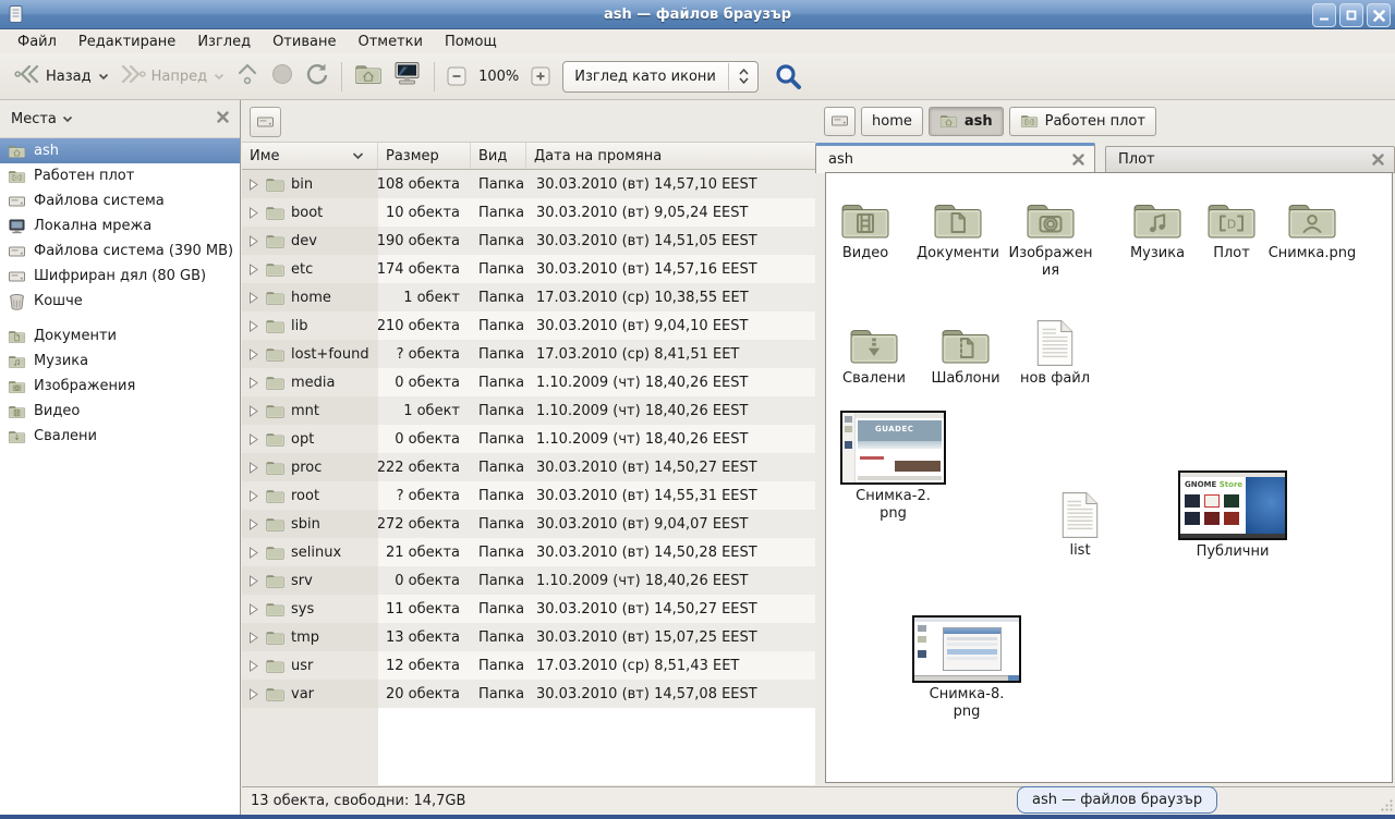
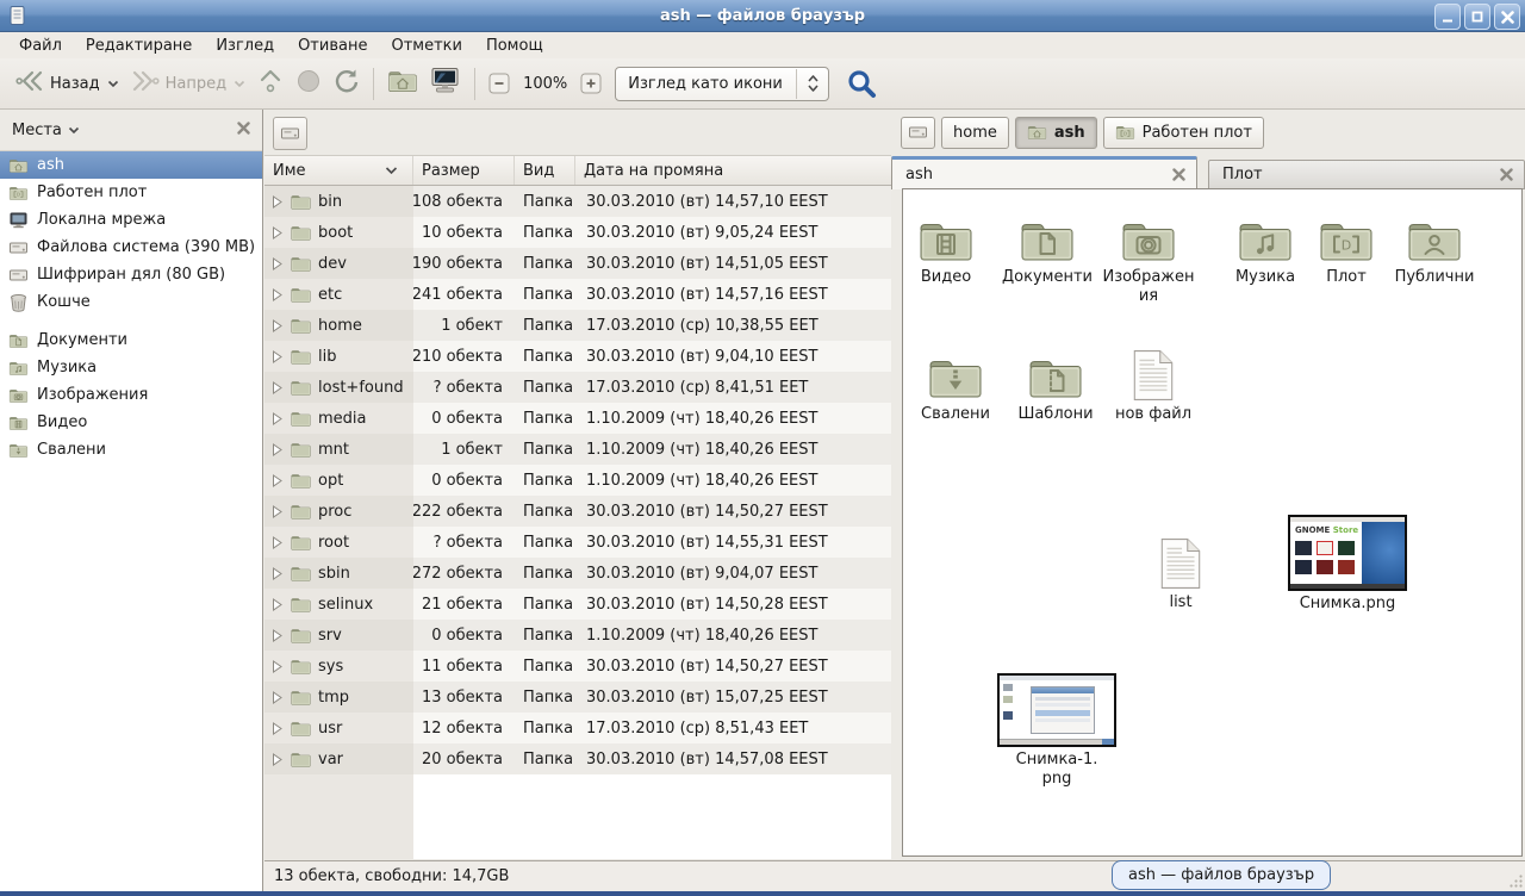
  ash — файлов браузър
  Файл
  Редактиране
  Изглед
  Отиване
  Отметки
  Помощ
  Назад
  Напред
  100%
  Изглед като икони
  Места
  ash
  Работен плот
- Файлова система
  Локална мрежа
  Файлова система (390 MB)
  Шифриран дял (80 GB)
  Кошче
  Документи
  Музика
  Изображения
  Видео
  Свалени
  Име
  Размер
  Вид
  Дата на промяна
  bin
  108 обекта
  Папка
  30.03.2010 (вт) 14,57,10 EEST
  boot
  10 обекта
  Папка
  30.03.2010 (вт) 9,05,24 EEST
  dev
  190 обекта
  Папка
  30.03.2010 (вт) 14,51,05 EEST
  etc
- 174 обекта
+ 241 обекта
  Папка
  30.03.2010 (вт) 14,57,16 EEST
  home
  1 обект
  Папка
  17.03.2010 (ср) 10,38,55 EET
  lib
  210 обекта
  Папка
  30.03.2010 (вт) 9,04,10 EEST
  lost+found
  ? обекта
  Папка
  17.03.2010 (ср) 8,41,51 EET
  media
  0 обекта
  Папка
  1.10.2009 (чт) 18,40,26 EEST
  mnt
  1 обект
  Папка
  1.10.2009 (чт) 18,40,26 EEST
  opt
  0 обекта
  Папка
  1.10.2009 (чт) 18,40,26 EEST
  proc
  222 обекта
  Папка
  30.03.2010 (вт) 14,50,27 EEST
  root
  ? обекта
  Папка
  30.03.2010 (вт) 14,55,31 EEST
  sbin
  272 обекта
  Папка
  30.03.2010 (вт) 9,04,07 EEST
  selinux
  21 обекта
  Папка
  30.03.2010 (вт) 14,50,28 EEST
  srv
  0 обекта
  Папка
  1.10.2009 (чт) 18,40,26 EEST
  sys
  11 обекта
  Папка
  30.03.2010 (вт) 14,50,27 EEST
  tmp
  13 обекта
  Папка
  30.03.2010 (вт) 15,07,25 EEST
  usr
  12 обекта
  Папка
  17.03.2010 (ср) 8,51,43 EET
  var
  20 обекта
  Папка
  30.03.2010 (вт) 14,57,08 EEST
  home
  ash
  Работен плот
  ash
  Плот
  Видео
  Документи
  Изображения
  Музика
  D
  Плот
- Снимка.png
+ Публични
  Свалени
  Шаблони
  нов файл
- GUADEC
- Снимка-2.png
  list
  GNOME Store
- Публични
+ Снимка.png
- Снимка-8.png
+ Снимка-1.png
  13 обекта, свободни: 14,7GB
  ash — файлов браузър
